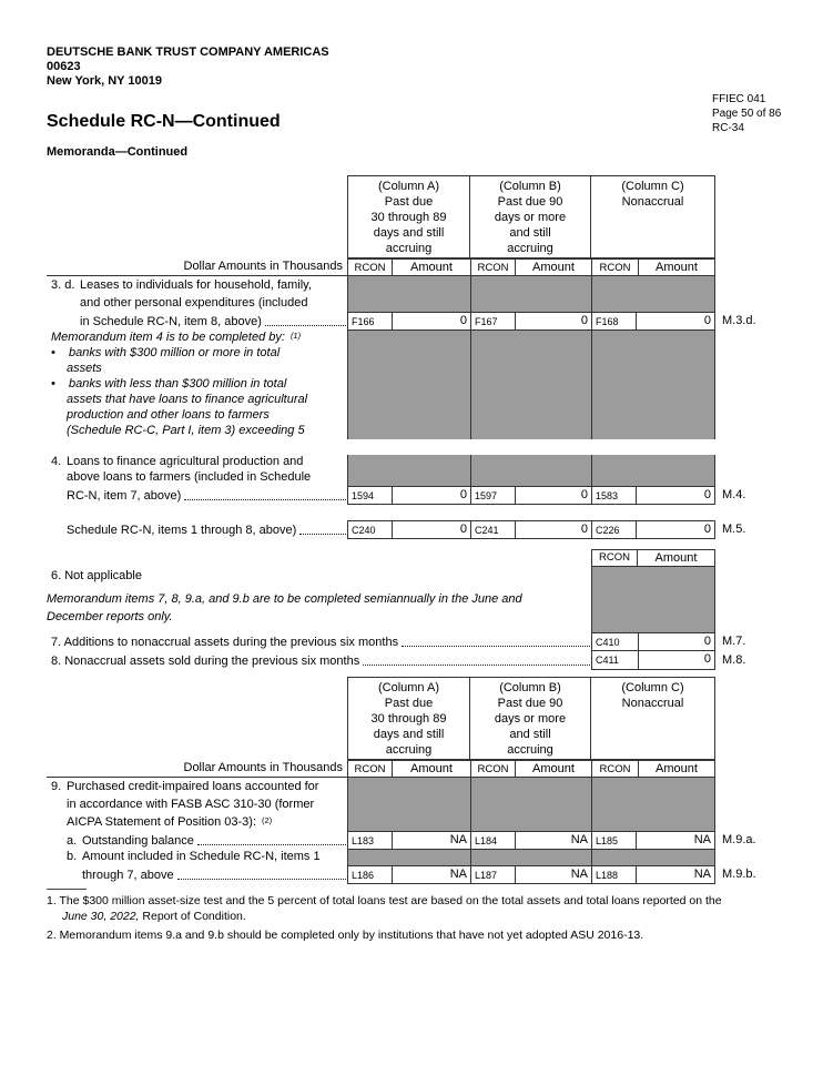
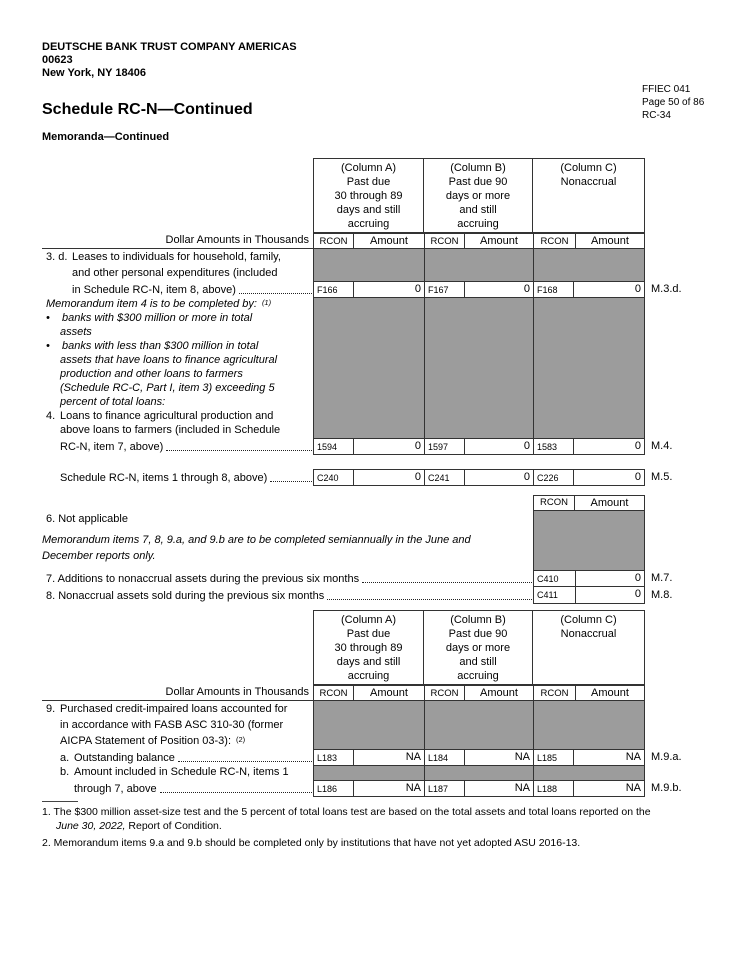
  DEUTSCHE BANK TRUST COMPANY AMERICAS
  00623
- New York, NY 10019
+ New York, NY 18406
  FFIEC 041
  Page 50 of 86
  RC-34
  Schedule RC-N—Continued
  Memoranda—Continued
  (Column A)
  Past due
  30 through 89
  days and still
  accruing
  (Column B)
  Past due 90
  days or more
  and still
  accruing
  (Column C)
  Nonaccrual
  Dollar Amounts in Thousands
  RCON
  Amount
  RCON
  Amount
  RCON
  Amount
  3. d.
  Leases to individuals for household, family,
  and other personal expenditures (included
  in Schedule RC-N, item 8, above)
  F166
  0
  F167
  0
  F168
  0
  M.3.d.
  Memorandum item 4 is to be completed by:
  (1)
  •
  banks with $300 million or more in total
  assets
  •
  banks with less than $300 million in total
  assets that have loans to finance agricultural
  production and other loans to farmers
  (Schedule RC-C, Part I, item 3) exceeding 5
+ percent of total loans:
  4.
  Loans to finance agricultural production and
  above loans to farmers (included in Schedule
  RC-N, item 7, above)
  1594
  0
  1597
  0
  1583
  0
  M.4.
  Schedule RC-N, items 1 through 8, above)
  C240
  0
  C241
  0
  C226
  0
  M.5.
  RCON
  Amount
  6. Not applicable
  Memorandum items 7, 8, 9.a, and 9.b are to be completed semiannually in the June and
  December reports only.
  7. Additions to nonaccrual assets during the previous six months
  C410
  0
  M.7.
  8. Nonaccrual assets sold during the previous six months
  C411
  0
  M.8.
  (Column A)
  Past due
  30 through 89
  days and still
  accruing
  (Column B)
  Past due 90
  days or more
  and still
  accruing
  (Column C)
  Nonaccrual
  Dollar Amounts in Thousands
  RCON
  Amount
  RCON
  Amount
  RCON
  Amount
  9.
  Purchased credit-impaired loans accounted for
  in accordance with FASB ASC 310-30 (former
  AICPA Statement of Position 03-3):
  (2)
  a.
  Outstanding balance
  L183
  NA
  L184
  NA
  L185
  NA
  M.9.a.
  b.
  Amount included in Schedule RC-N, items 1
  through 7, above
  L186
  NA
  L187
  NA
  L188
  NA
  M.9.b.
  1. The $300 million asset-size test and the 5 percent of total loans test are based on the total assets and total loans reported on the
  June 30, 2022, Report of Condition.
  2. Memorandum items 9.a and 9.b should be completed only by institutions that have not yet adopted ASU 2016-13.
